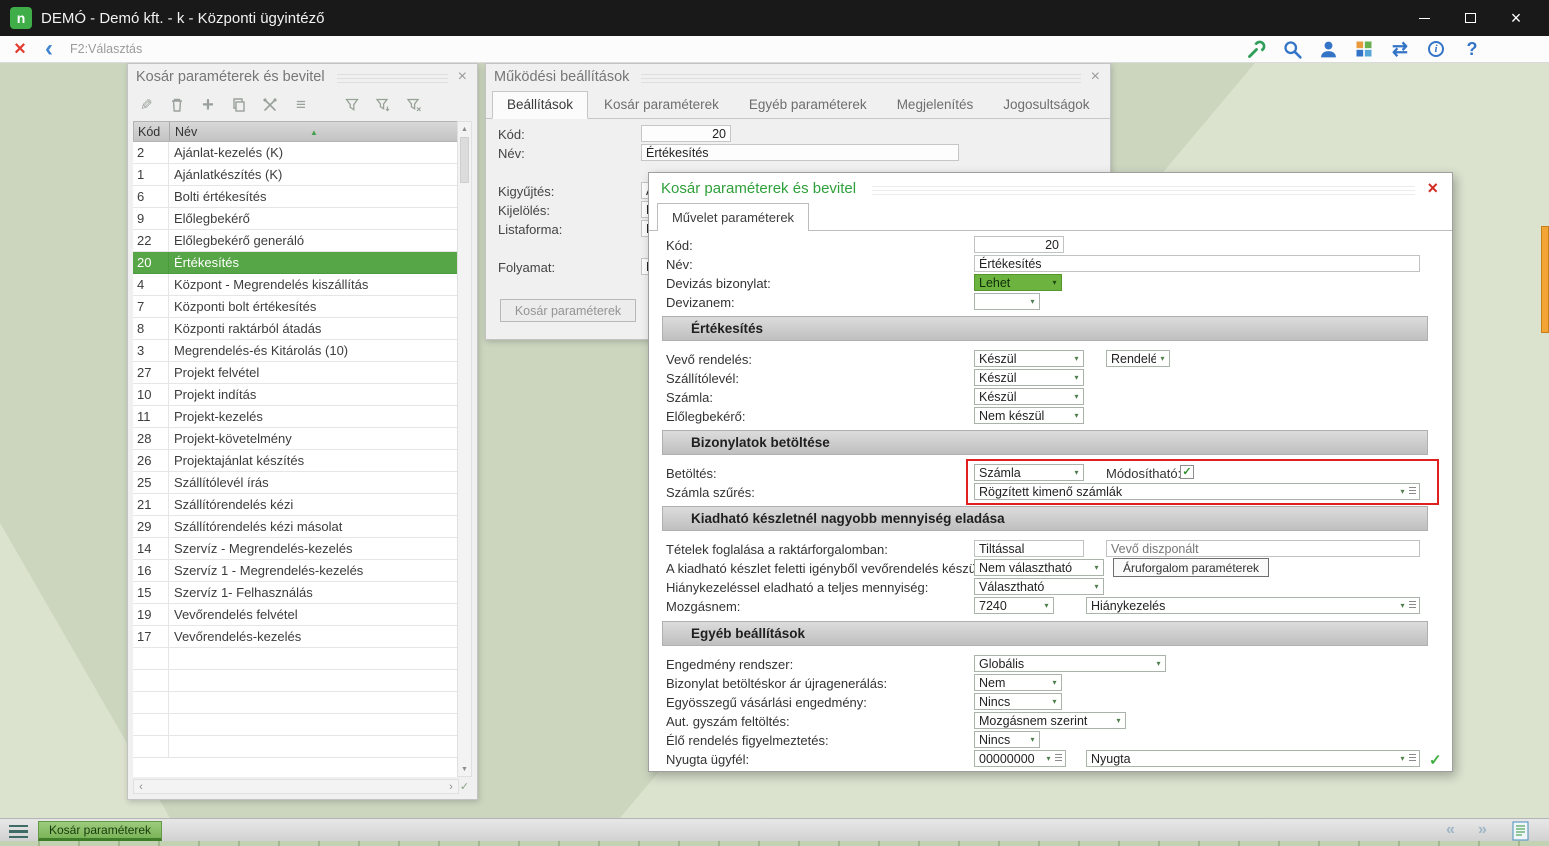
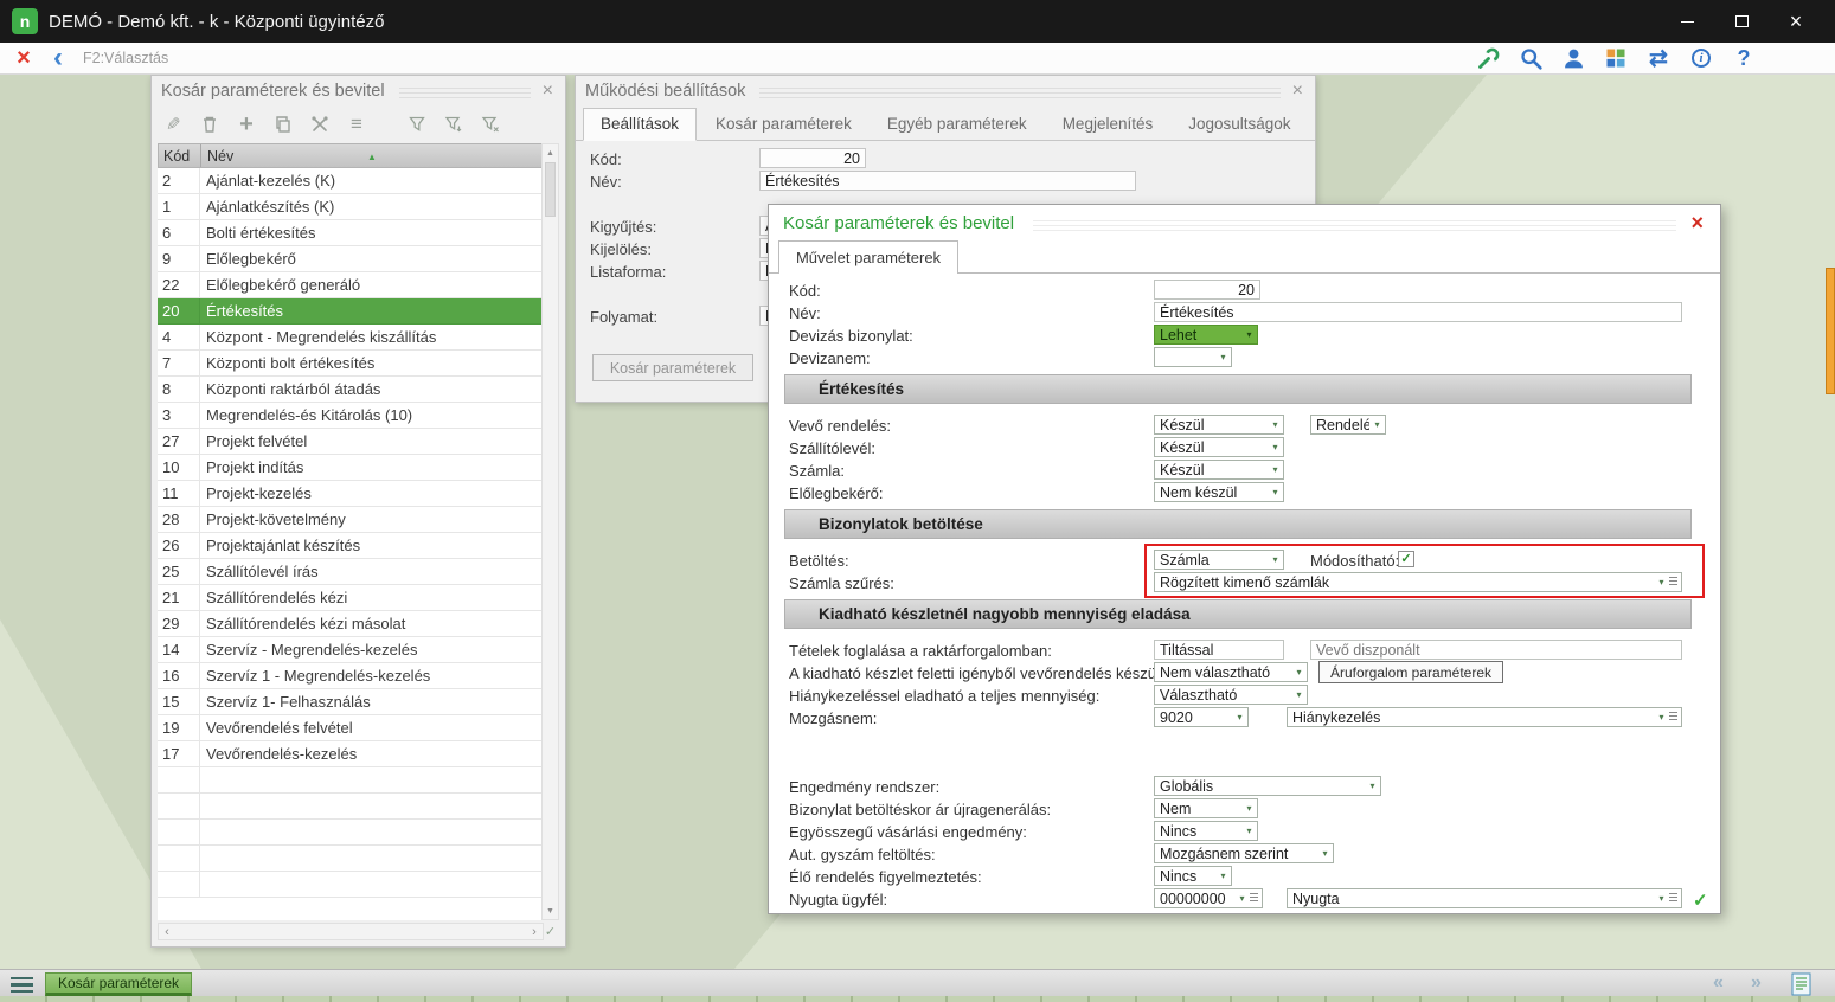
  n
  DEMÓ - Demó kft. - k - Központi ügyintéző
  ×
  ×
  ‹
  F2:Választás
  ⇄
  i
  ?
  Kosár paraméterek és bevitel
  ×
  +
  ≡
  Kód
  Név
  ▲
  2
  Ajánlat-kezelés (K)
  1
  Ajánlatkészítés (K)
  6
  Bolti értékesítés
  9
  Előlegbekérő
  22
  Előlegbekérő generáló
  20
  Értékesítés
  4
  Központ - Megrendelés kiszállítás
  7
  Központi bolt értékesítés
  8
  Központi raktárból átadás
  3
  Megrendelés-és Kitárolás (10)
  27
  Projekt felvétel
  10
  Projekt indítás
  11
  Projekt-kezelés
  28
  Projekt-követelmény
  26
  Projektajánlat készítés
  25
  Szállítólevél írás
  21
  Szállítórendelés kézi
  29
  Szállítórendelés kézi másolat
  14
  Szervíz - Megrendelés-kezelés
  16
  Szervíz 1 - Megrendelés-kezelés
  15
  Szervíz 1- Felhasználás
  19
  Vevőrendelés felvétel
  17
  Vevőrendelés-kezelés
  ‹
  ›
  ✓
  Működési beállítások
  ×
  Beállítások
  Kosár paraméterek
  Egyéb paraméterek
  Megjelenítés
  Jogosultságok
  Kód:
  20
  Név:
  Értékesítés
  Kigyűjtés:
  Kijelölés:
  Listaforma:
  Folyamat:
  Kosár paraméterek
  Kosár paraméterek és bevitel
  ×
  Művelet paraméterek
  Kód:
  20
  Név:
  Értékesítés
  Devizás bizonylat:
  Lehet
  ▾
  Devizanem:
  ▾
  Értékesítés
  Vevő rendelés:
  Készül
  ▾
  Rendelé
  ▾
  Szállítólevél:
  Készül
  ▾
  Számla:
  Készül
  ▾
  Előlegbekérő:
  Nem készül
  ▾
  Bizonylatok betöltése
  Betöltés:
  Számla
  ▾
  Módosítható
  ✓
  Számla szűrés:
  Rögzített kimenő számlák
  ▾
  Kiadható készletnél nagyobb mennyiség eladása
  Tételek foglalása a raktárforgalomban:
  Tiltással
  Vevő diszponált
  A kiadható készlet feletti igényből vevőrendelés készü
  Nem választható
  ▾
  Áruforgalom paraméterek
  Hiánykezeléssel eladható a teljes mennyiség:
  Választható
  ▾
  Mozgásnem:
- 7240
+ 9020
  ▾
  Hiánykezelés
  ▾
- Egyéb beállítások
  Engedmény rendszer:
  Globális
  ▾
  Bizonylat betöltéskor ár újragenerálás:
  Nem
  ▾
  Egyösszegű vásárlási engedmény:
  Nincs
  ▾
  Aut. gyszám feltöltés:
  Mozgásnem szerint
  ▾
  Élő rendelés figyelmeztetés:
  Nincs
  ▾
  Nyugta ügyfél:
  00000000
  ▾
  Nyugta
  ▾
  ✓
  Kosár paraméterek
  «
  »
